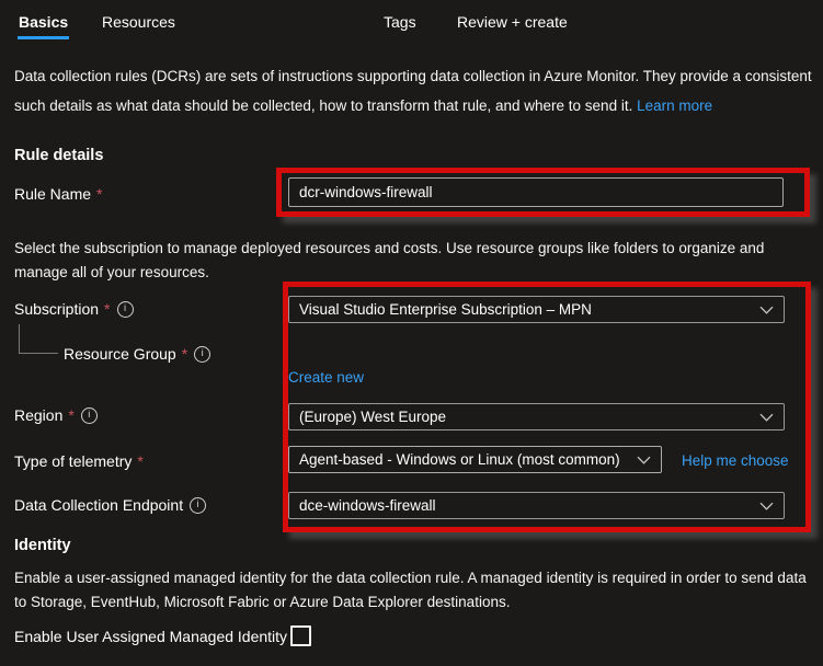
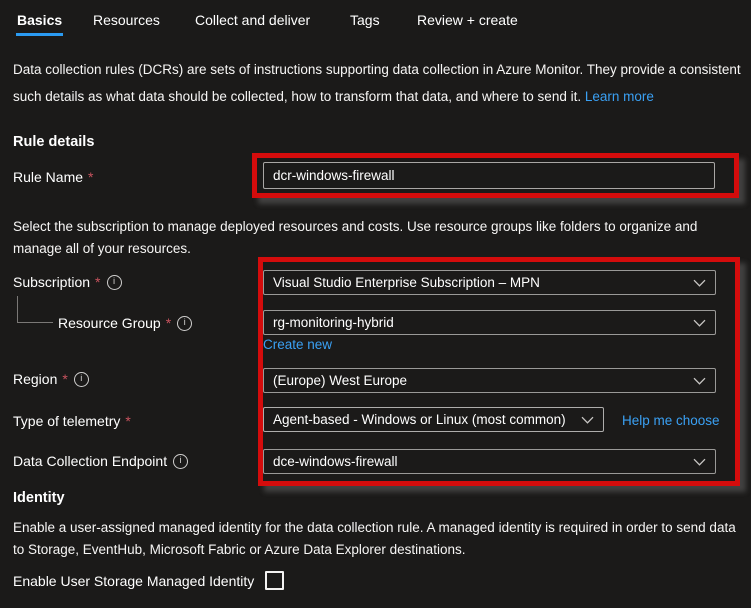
  Basics
  Resources
+ Collect and deliver
  Tags
  Review + create
  Data collection rules (DCRs) are sets of instructions supporting data collection in Azure Monitor. They provide a consistent
- such details as what data should be collected, how to transform that rule, and where to send it. Learn more
+ such details as what data should be collected, how to transform that data, and where to send it. Learn more
  Rule details
  Rule Name
  *
  dcr-windows-firewall
  Select the subscription to manage deployed resources and costs. Use resource groups like folders to organize and
  manage all of your resources.
  Subscription
  *
  i
  Visual Studio Enterprise Subscription – MPN
  Resource Group
  *
  i
+ rg-monitoring-hybrid
  Create new
  Region
  *
  i
  (Europe) West Europe
  Type of telemetry
  *
  Agent-based - Windows or Linux (most common)
  Help me choose
  Data Collection Endpoint
  i
  dce-windows-firewall
  Identity
  Enable a user-assigned managed identity for the data collection rule. A managed identity is required in order to send data
  to Storage, EventHub, Microsoft Fabric or Azure Data Explorer destinations.
- Enable User Assigned Managed Identity
+ Enable User Storage Managed Identity
